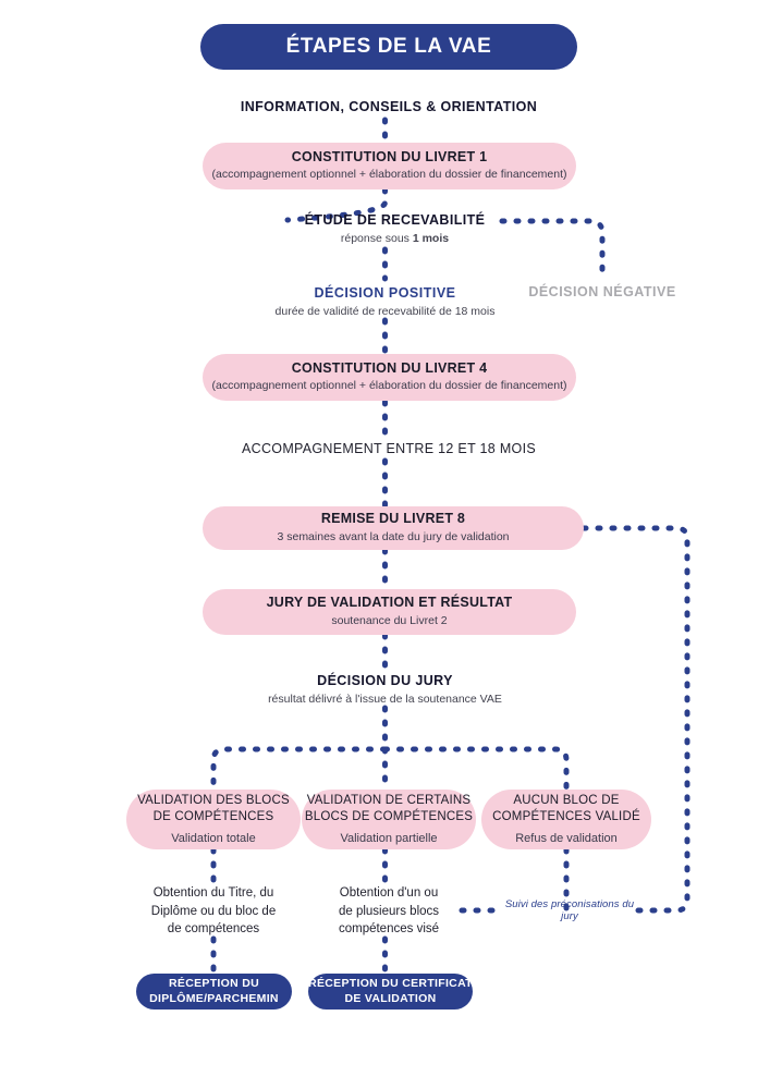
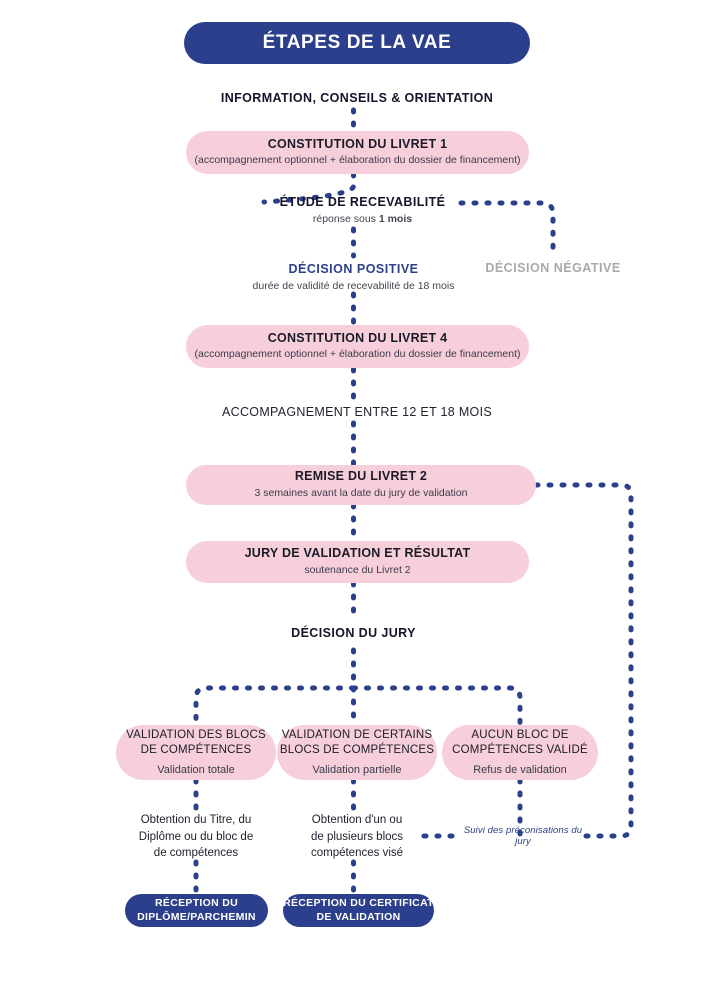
  ÉTAPES DE LA VAE
  INFORMATION, CONSEILS & ORIENTATION
  CONSTITUTION DU LIVRET 1
  (accompagnement optionnel + élaboration du dossier de financement)
  ÉTUDE DE RECEVABILITÉ
  réponse sous 1 mois
  DÉCISION POSITIVE
  durée de validité de recevabilité de 18 mois
  DÉCISION NÉGATIVE
  CONSTITUTION DU LIVRET 4
  (accompagnement optionnel + élaboration du dossier de financement)
  ACCOMPAGNEMENT ENTRE 12 ET 18 MOIS
- REMISE DU LIVRET 8
+ REMISE DU LIVRET 2
  3 semaines avant la date du jury de validation
  JURY DE VALIDATION ET RÉSULTAT
  soutenance du Livret 2
  DÉCISION DU JURY
- résultat délivré à l'issue de la soutenance VAE
  VALIDATION DES BLOCS
  DE COMPÉTENCES
  Validation totale
  VALIDATION DE CERTAINS
  BLOCS DE COMPÉTENCES
  Validation partielle
  AUCUN BLOC DE
  COMPÉTENCES VALIDÉ
  Refus de validation
  Obtention du Titre, du
  Diplôme ou du bloc de
  de compétences
  Obtention d'un ou
  de plusieurs blocs
  compétences visé
  Suivi des préconisations du jury
  RÉCEPTION DU
  DIPLÔME/PARCHEMIN
  RÉCEPTION DU CERTIFICAT
  DE VALIDATION
